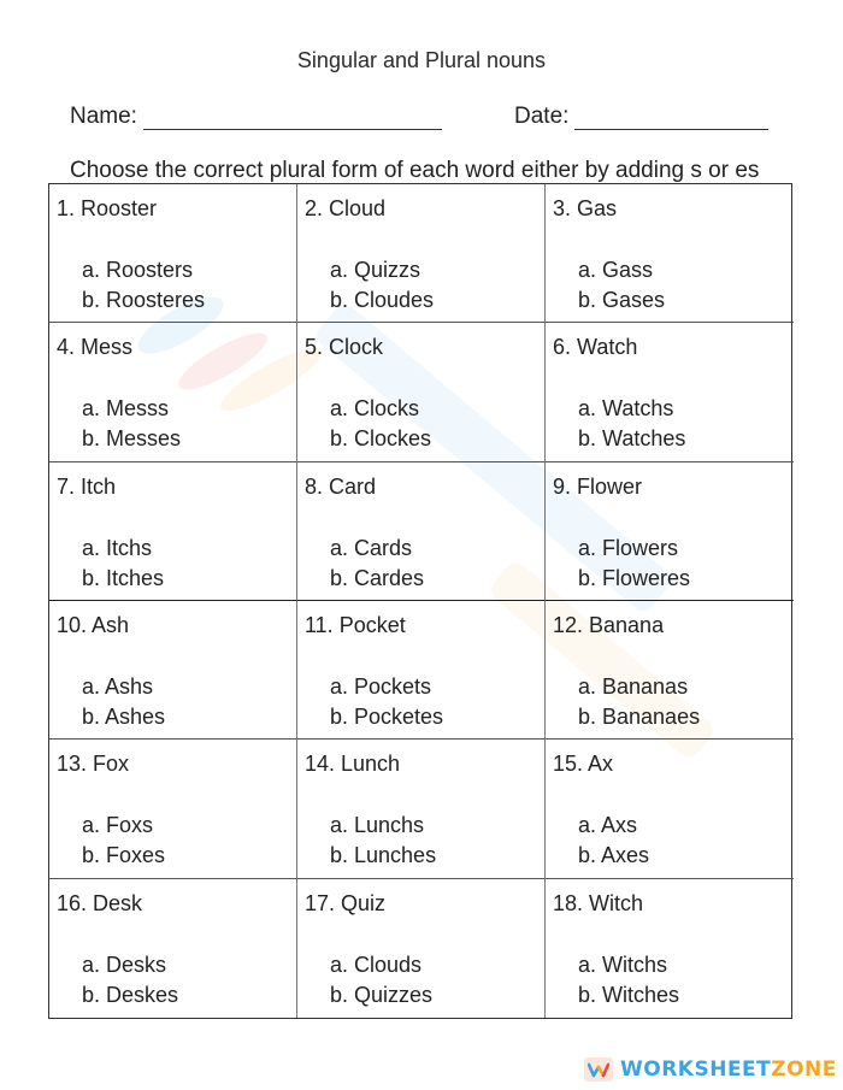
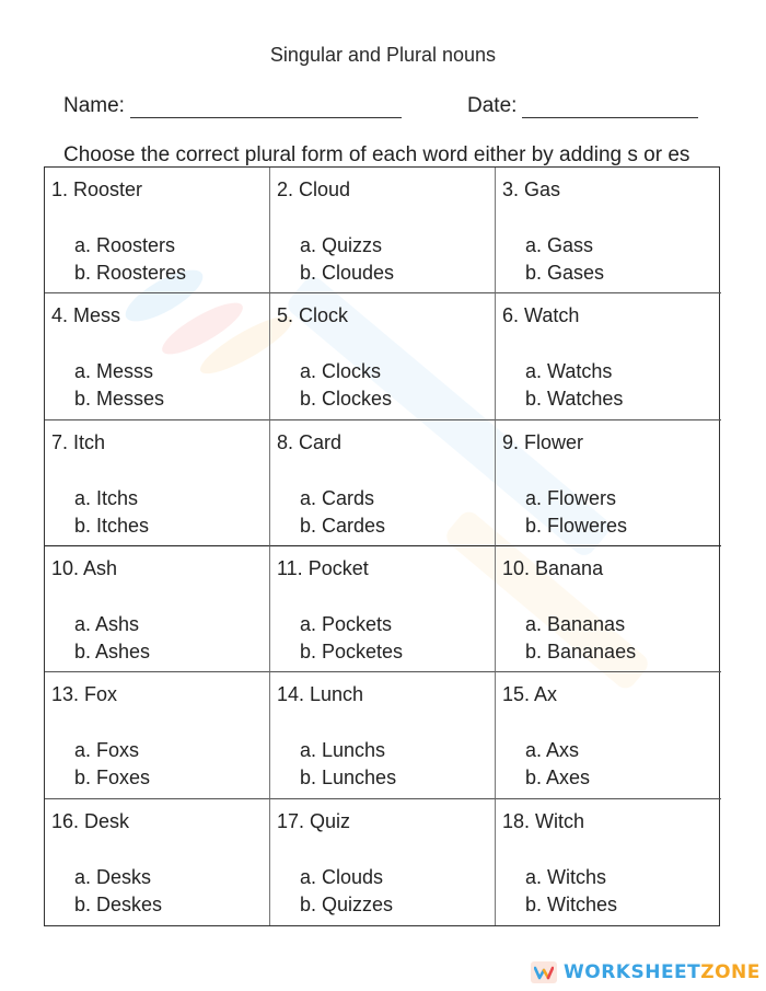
  Singular and Plural nouns
  Name:
  Date:
  Choose the correct plural form of each word either by adding s or es
  1. Rooster
  a. Roosters
  b. Roosteres
  2. Cloud
  a. Quizzs
  b. Cloudes
  3. Gas
  a. Gass
  b. Gases
  4. Mess
  a. Messs
  b. Messes
  5. Clock
  a. Clocks
  b. Clockes
  6. Watch
  a. Watchs
  b. Watches
  7. Itch
  a. Itchs
  b. Itches
  8. Card
  a. Cards
  b. Cardes
  9. Flower
  a. Flowers
  b. Floweres
  10. Ash
  a. Ashs
  b. Ashes
  11. Pocket
  a. Pockets
  b. Pocketes
- 12. Banana
+ 10. Banana
  a. Bananas
  b. Bananaes
  13. Fox
  a. Foxs
  b. Foxes
  14. Lunch
  a. Lunchs
  b. Lunches
  15. Ax
  a. Axs
  b. Axes
  16. Desk
  a. Desks
  b. Deskes
  17. Quiz
  a. Clouds
  b. Quizzes
  18. Witch
  a. Witchs
  b. Witches
  WORKSHEETZONE
